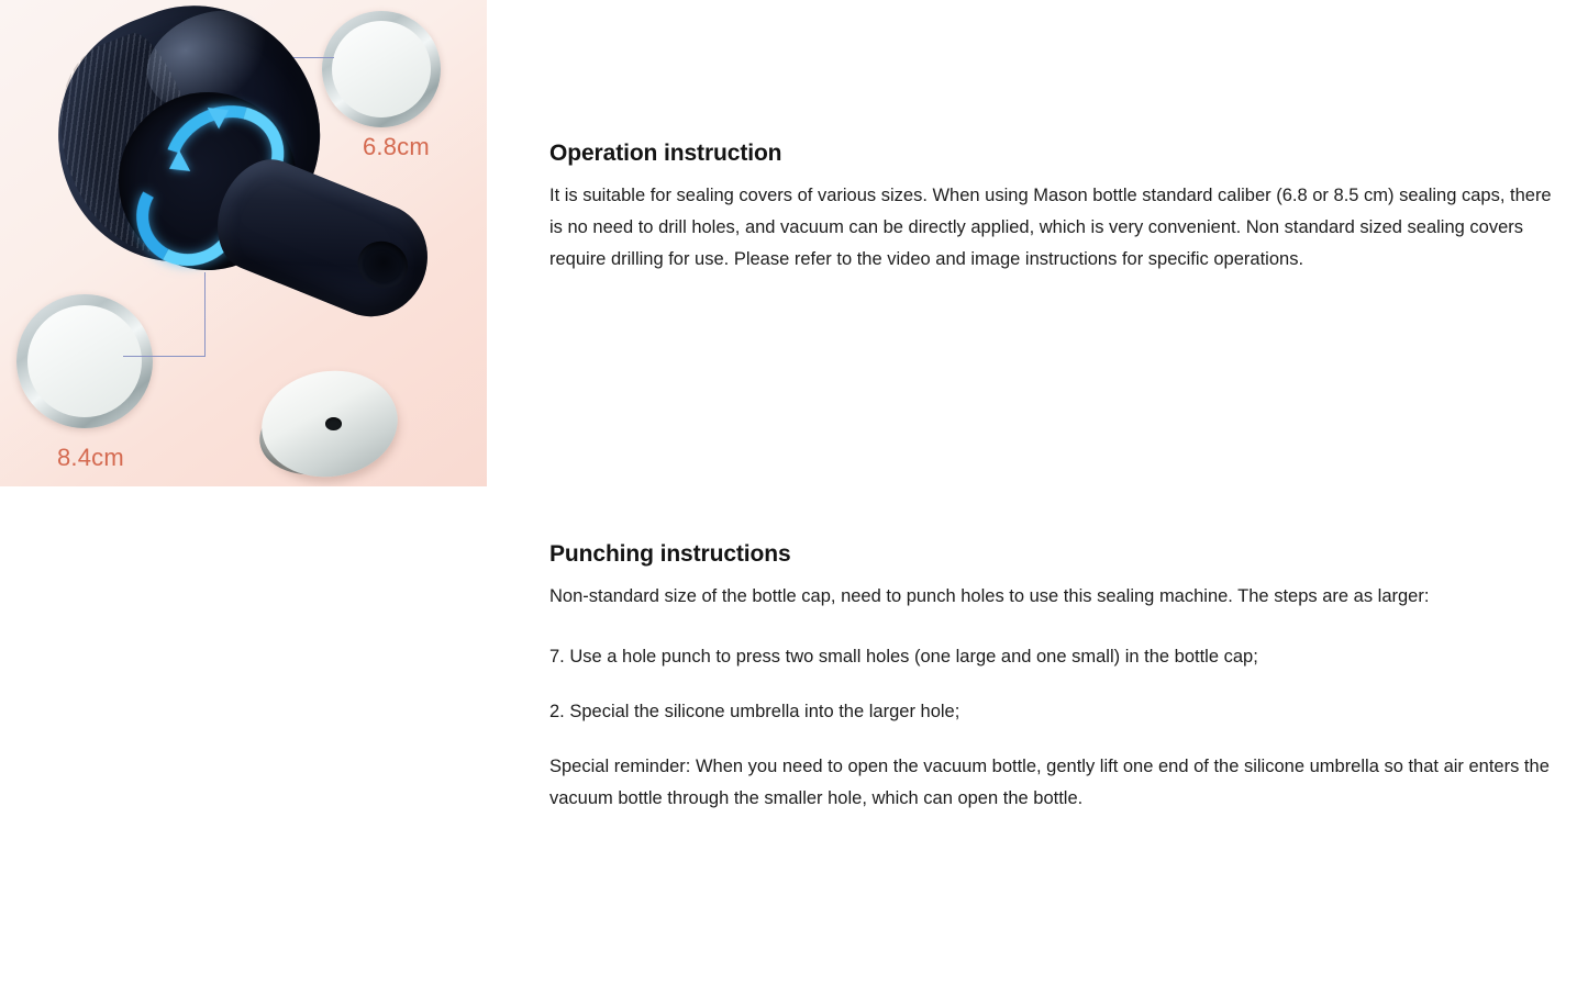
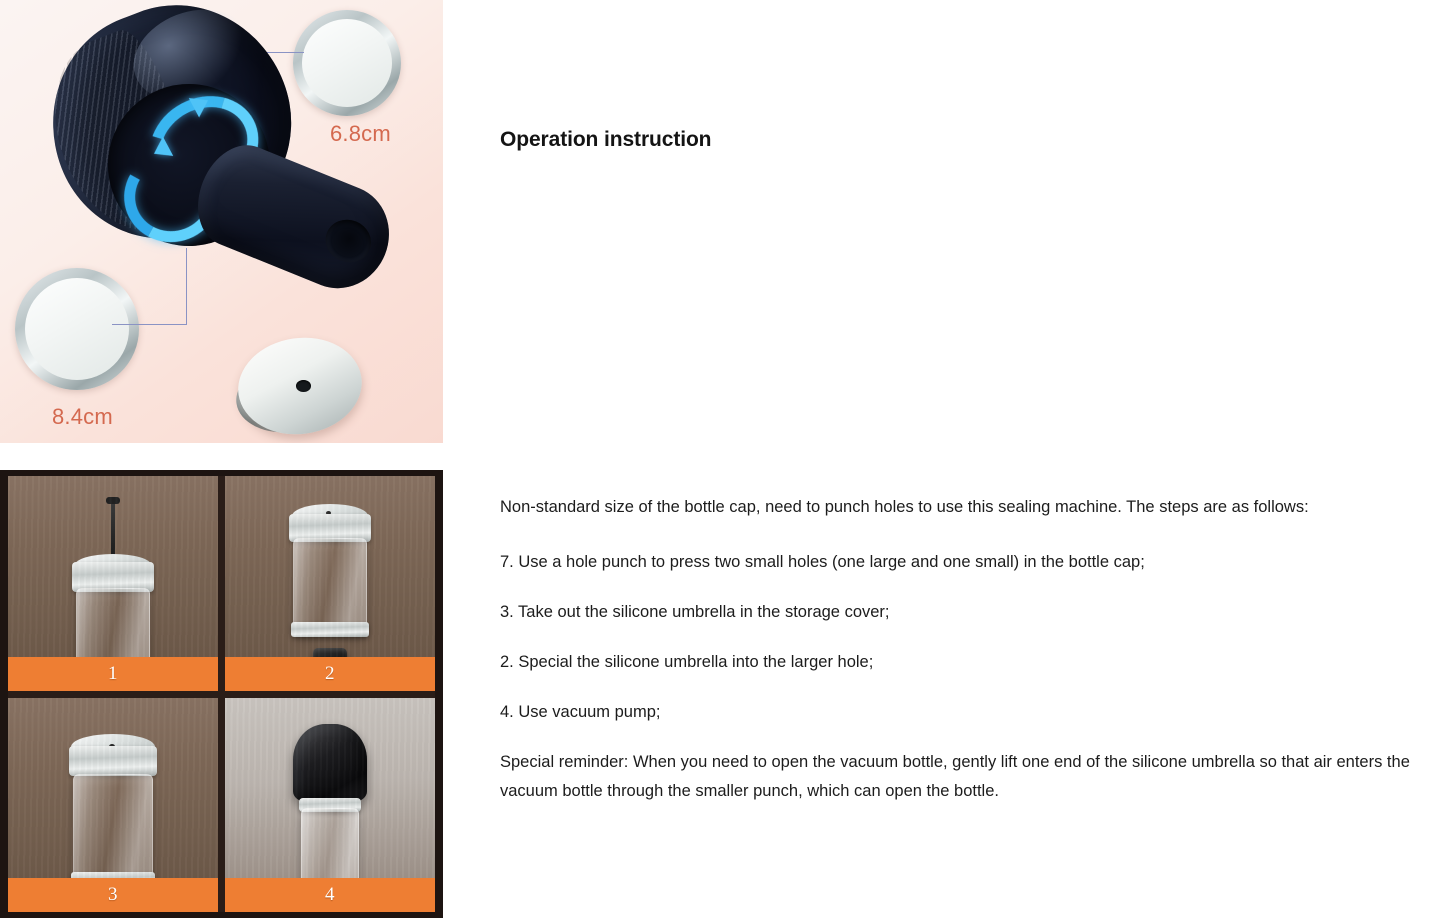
  6.8cm
  8.4cm
+ 1
+ 2
+ 3
+ 4
  Operation instruction
- It is suitable for sealing covers of various sizes. When using Mason bottle standard caliber (6.8 or 8.5 cm) sealing caps, there is no need to drill holes, and vacuum can be directly applied, which is very convenient. Non standard sized sealing covers require drilling for use. Please refer to the video and image instructions for specific operations.
- Punching instructions
- Non-standard size of the bottle cap, need to punch holes to use this sealing machine. The steps are as larger:
+ Non-standard size of the bottle cap, need to punch holes to use this sealing machine. The steps are as follows:
  7. Use a hole punch to press two small holes (one large and one small) in the bottle cap;
+ 3. Take out the silicone umbrella in the storage cover;
  2. Special the silicone umbrella into the larger hole;
+ 4. Use vacuum pump;
- Special reminder: When you need to open the vacuum bottle, gently lift one end of the silicone umbrella so that air enters the vacuum bottle through the smaller hole, which can open the bottle.
+ Special reminder: When you need to open the vacuum bottle, gently lift one end of the silicone umbrella so that air enters the vacuum bottle through the smaller punch, which can open the bottle.
